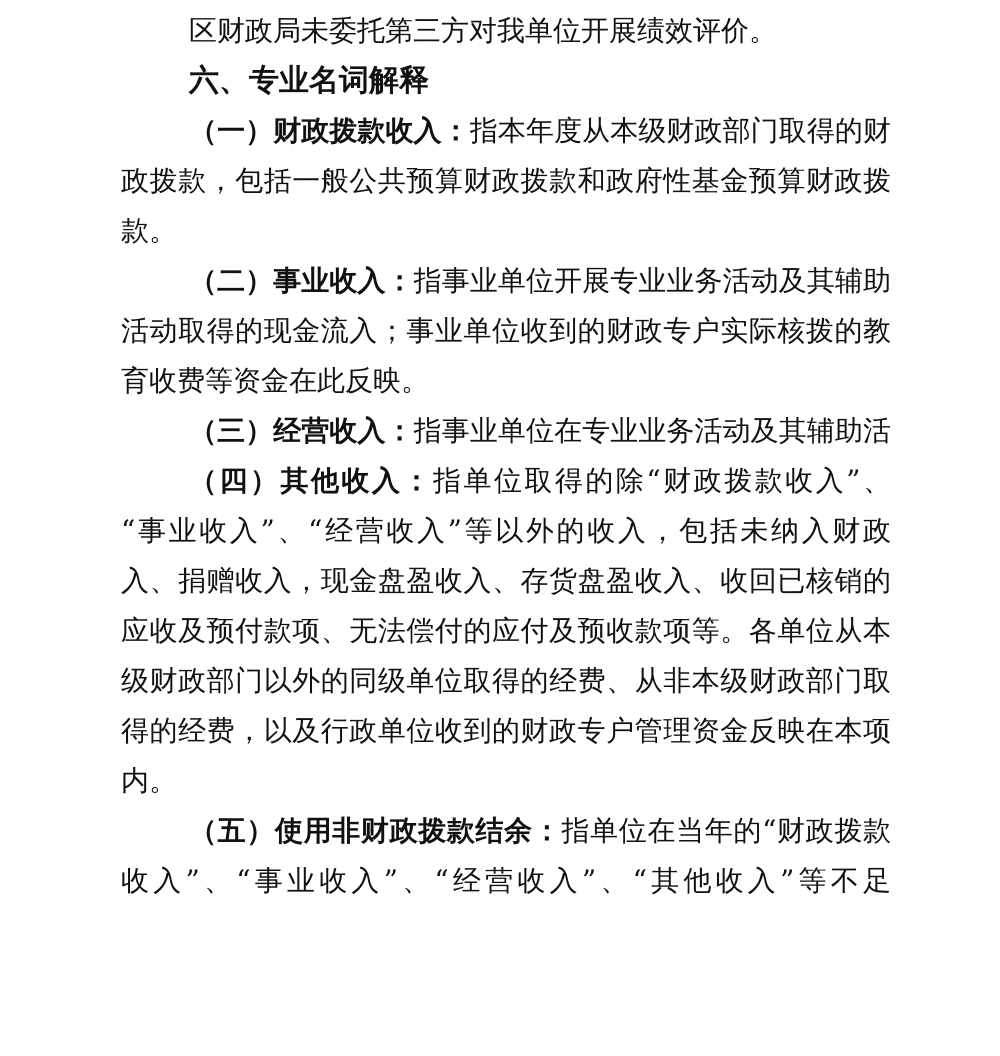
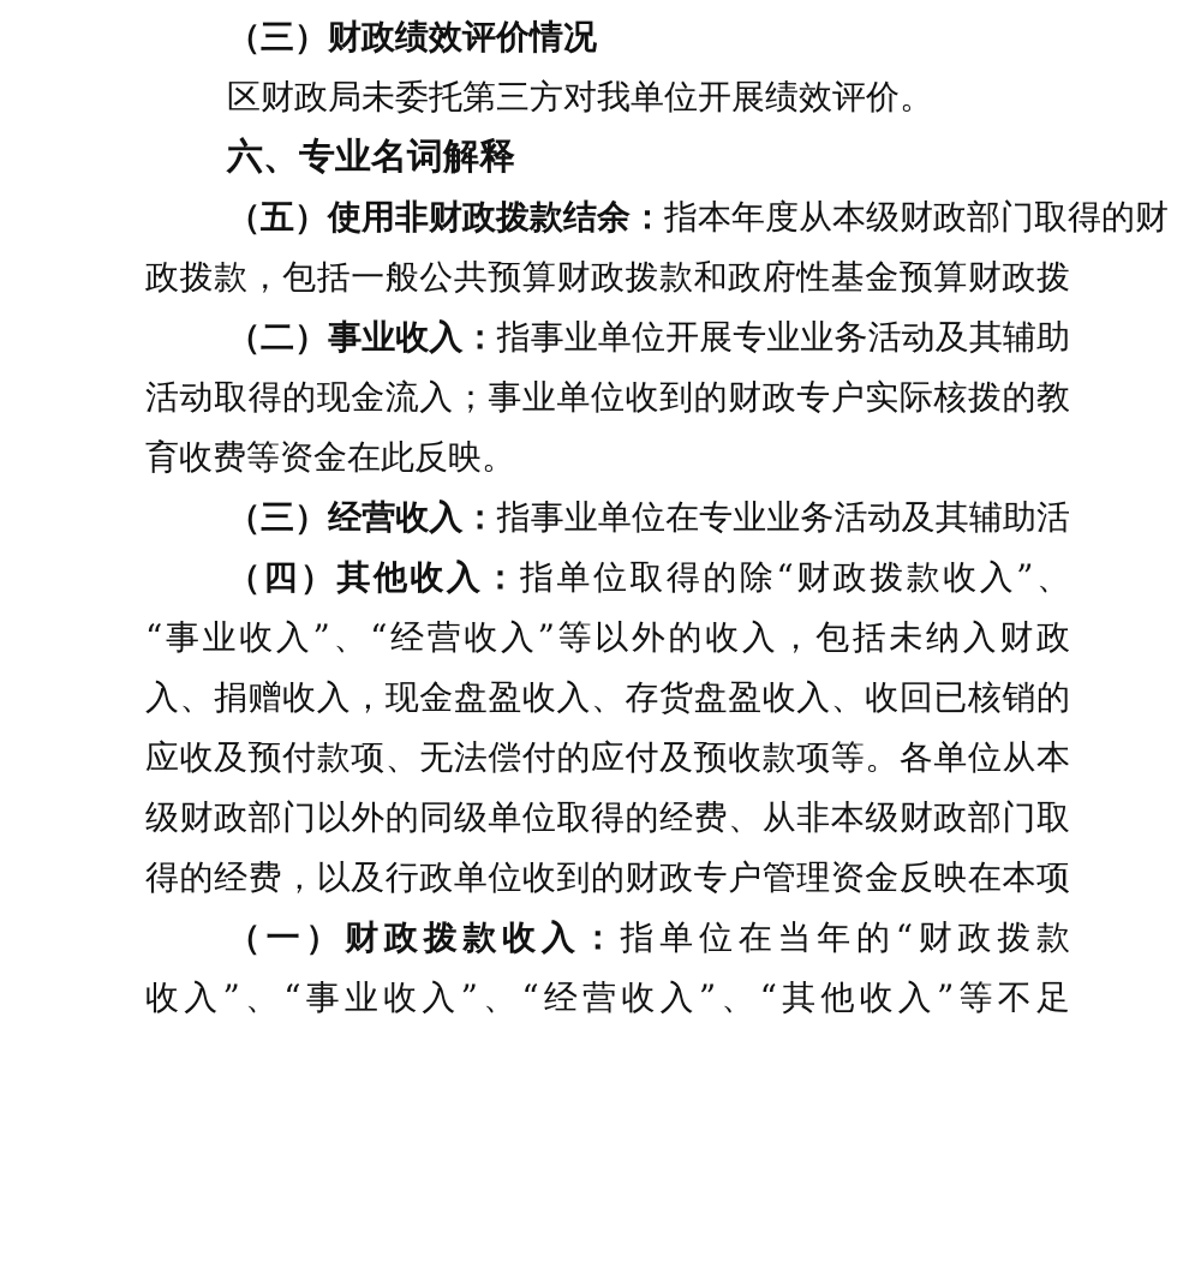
+ （三）财政绩效评价情况
  区财政局未委托第三方对我单位开展绩效评价。
  六、专业名词解释
- （一）财政拨款收入：指本年度从本级财政部门取得的财
+ （五）使用非财政拨款结余：指本年度从本级财政部门取得的财
  政拨款，包括一般公共预算财政拨款和政府性基金预算财政拨
- 款。
  （二）事业收入：指事业单位开展专业业务活动及其辅助
  活动取得的现金流入；事业单位收到的财政专户实际核拨的教
  育收费等资金在此反映。
  （三）经营收入：指事业单位在专业业务活动及其辅助活
  （四）其他收入：指单位取得的除“财政拨款收入”、
  “事业收入”、“经营收入”等以外的收入，包括未纳入财政
  入、捐赠收入，现金盘盈收入、存货盘盈收入、收回已核销的
  应收及预付款项、无法偿付的应付及预收款项等。各单位从本
  级财政部门以外的同级单位取得的经费、从非本级财政部门取
  得的经费，以及行政单位收到的财政专户管理资金反映在本项
- 内。
- （五）使用非财政拨款结余：指单位在当年的“财政拨款
+ （一）财政拨款收入：指单位在当年的“财政拨款
  收入”、“事业收入”、“经营收入”、“其他收入”等不足
